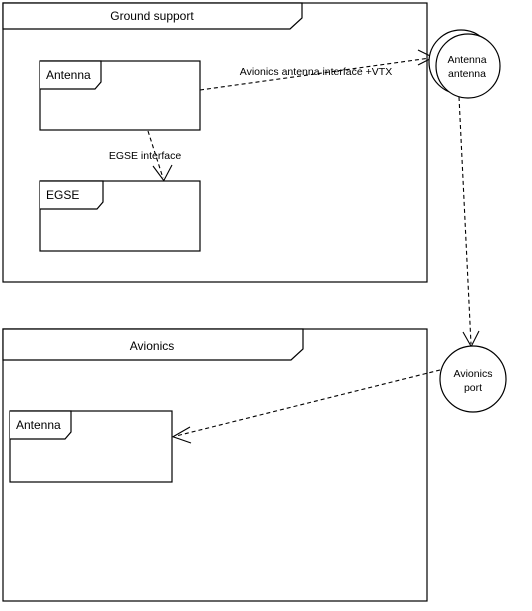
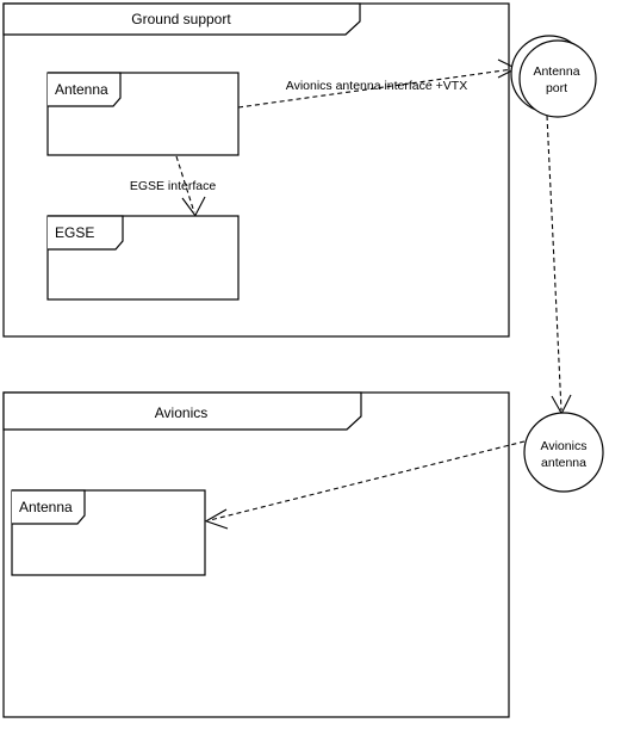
  Ground support
  Antenna
  EGSE
  Avionics
  Antenna
  Avionics antenna interface +VTX
  EGSE interface
  Antenna
- antenna
+ port
  Avionics
- port
+ antenna
